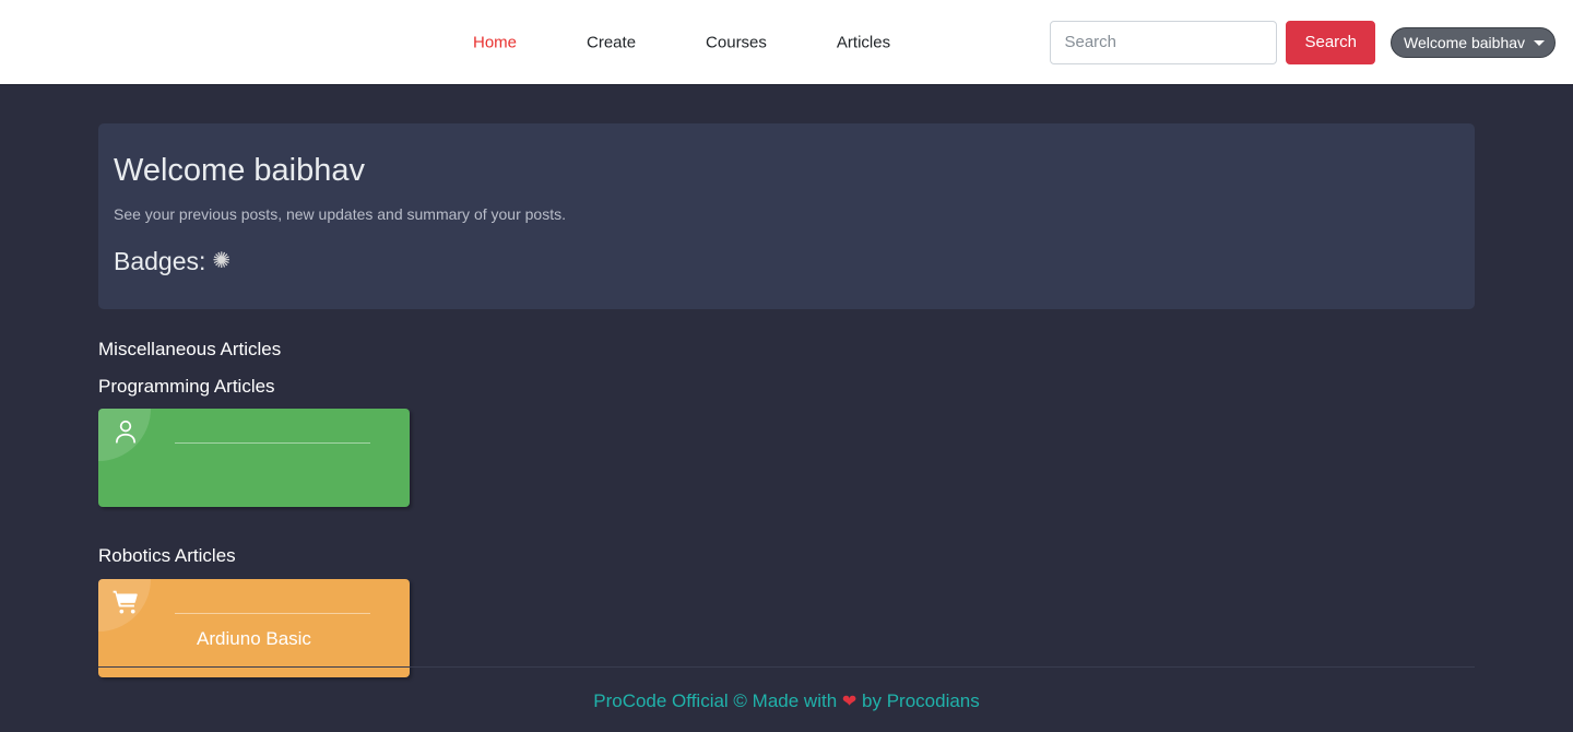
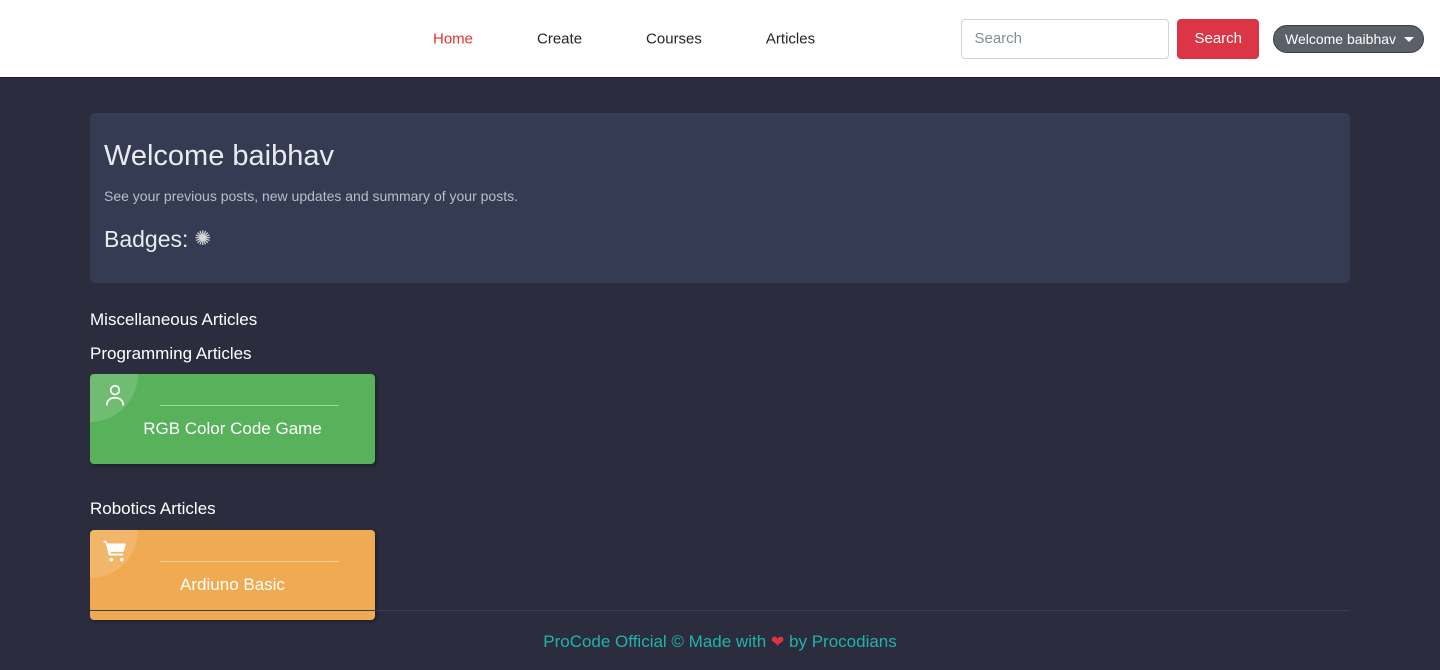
  Home
  Create
  Courses
  Articles
  Search
  Search
  Welcome baibhav
  Welcome baibhav
  See your previous posts, new updates and summary of your posts.
  Badges:
  ✺
  Miscellaneous Articles
  Programming Articles
+ RGB Color Code Game
  Robotics Articles
  Ardiuno Basic
  ProCode Official © Made with ❤ by Procodians
